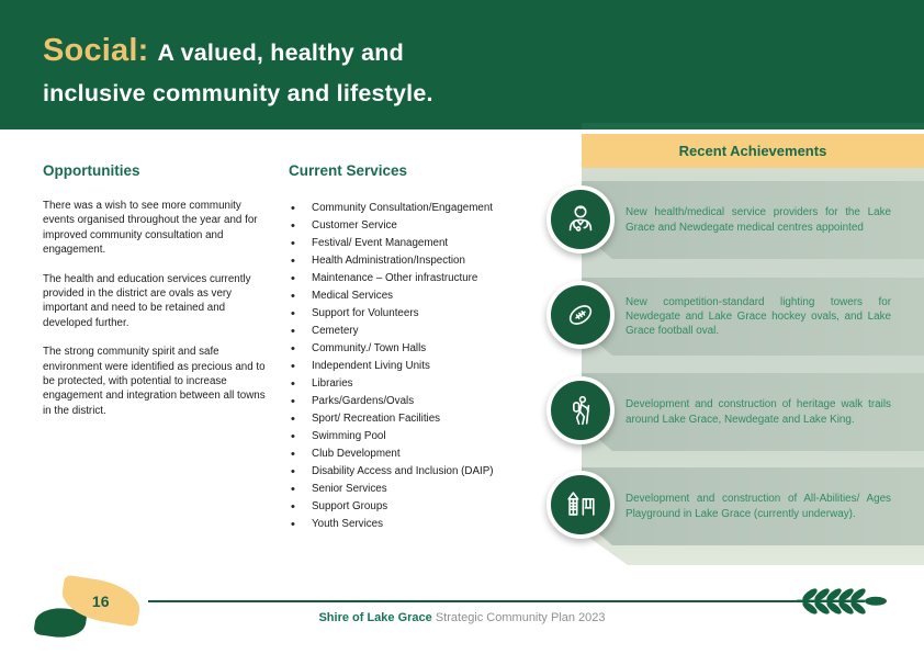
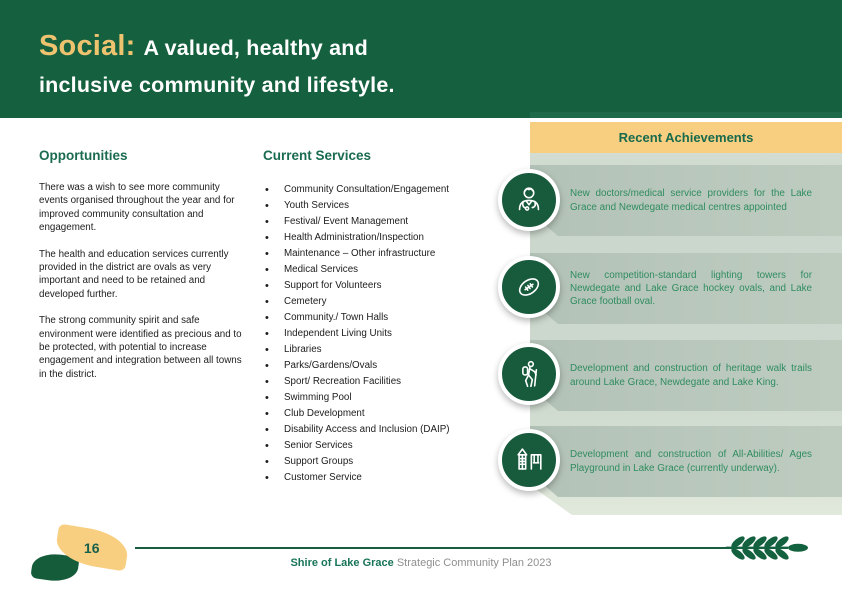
  Social: A valued, healthy and
  inclusive community and lifestyle.
  Opportunities
  There was a wish to see more community events organised throughout the year and for improved community consultation and engagement.
  The health and education services currently provided in the district are ovals as very important and need to be retained and developed further.
  The strong community spirit and safe environment were identified as precious and to be protected, with potential to increase engagement and integration between all towns in the district.
  Current Services
  Community Consultation/Engagement
- Customer Service
+ Youth Services
  Festival/ Event Management
  Health Administration/Inspection
  Maintenance – Other infrastructure
  Medical Services
  Support for Volunteers
  Cemetery
  Community./ Town Halls
  Independent Living Units
  Libraries
  Parks/Gardens/Ovals
  Sport/ Recreation Facilities
  Swimming Pool
  Club Development
  Disability Access and Inclusion (DAIP)
  Senior Services
  Support Groups
- Youth Services
+ Customer Service
  Recent Achievements
- New health/medical service providers for the Lake Grace and Newdegate medical centres appointed
+ New doctors/medical service providers for the Lake Grace and Newdegate medical centres appointed
  New competition-standard lighting towers for Newdegate and Lake Grace hockey ovals, and Lake Grace football oval.
  Development and construction of heritage walk trails around Lake Grace, Newdegate and Lake King.
  Development and construction of All-Abilities/ Ages Playground in Lake Grace (currently underway).
  Shire of Lake Grace Strategic Community Plan 2023
